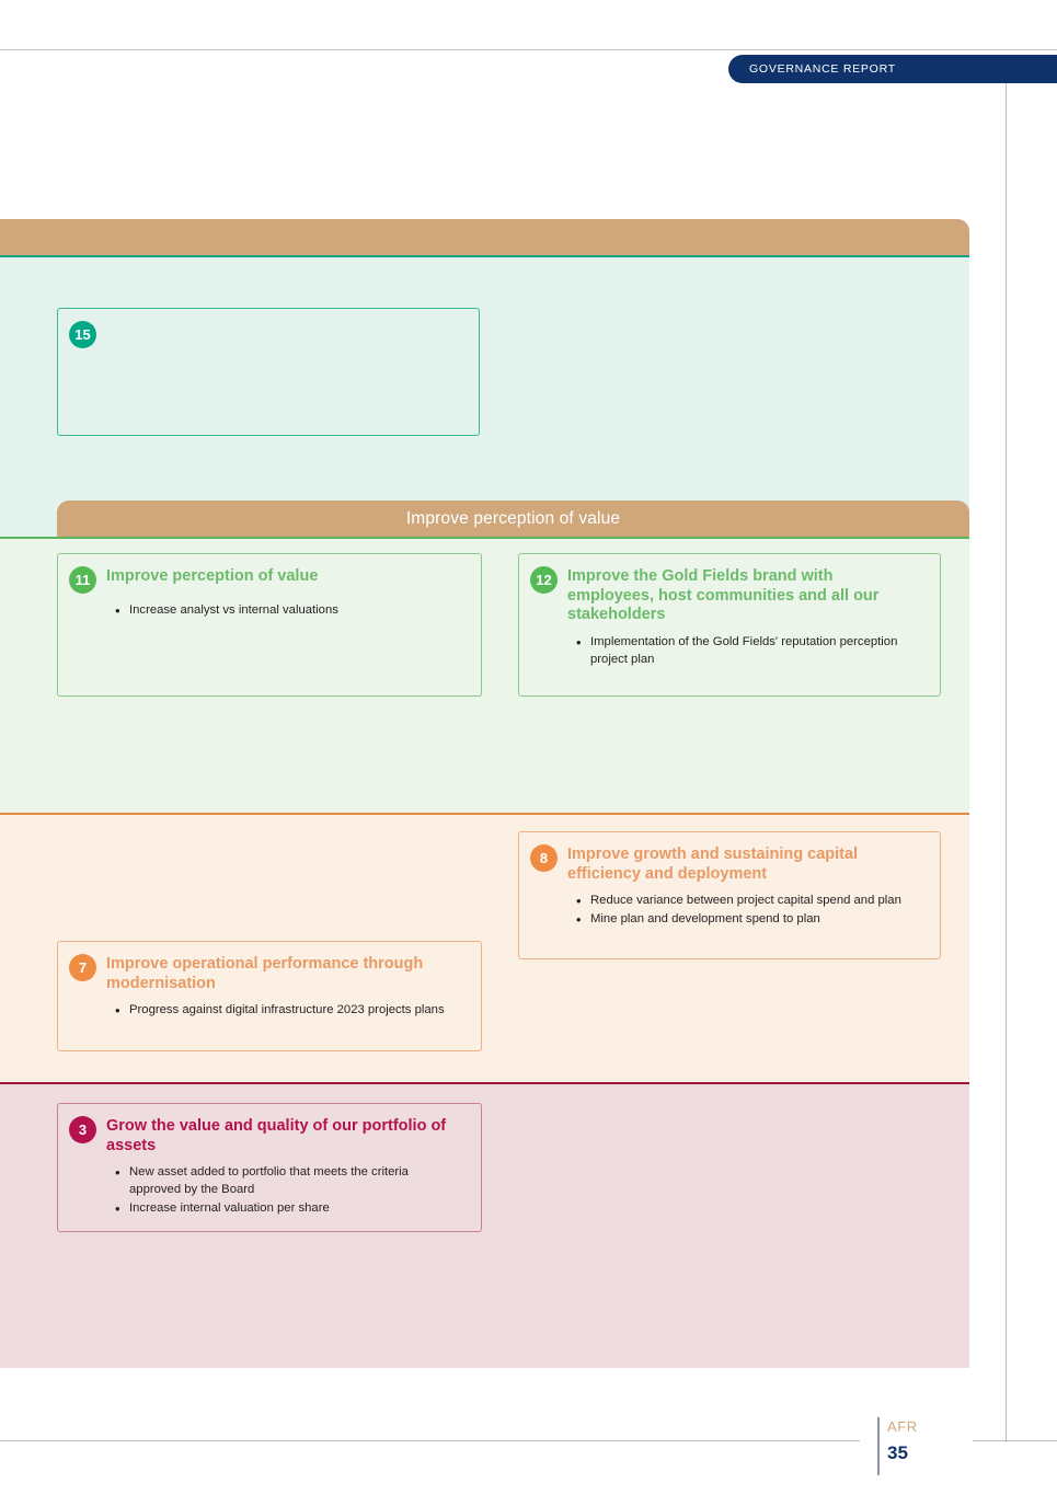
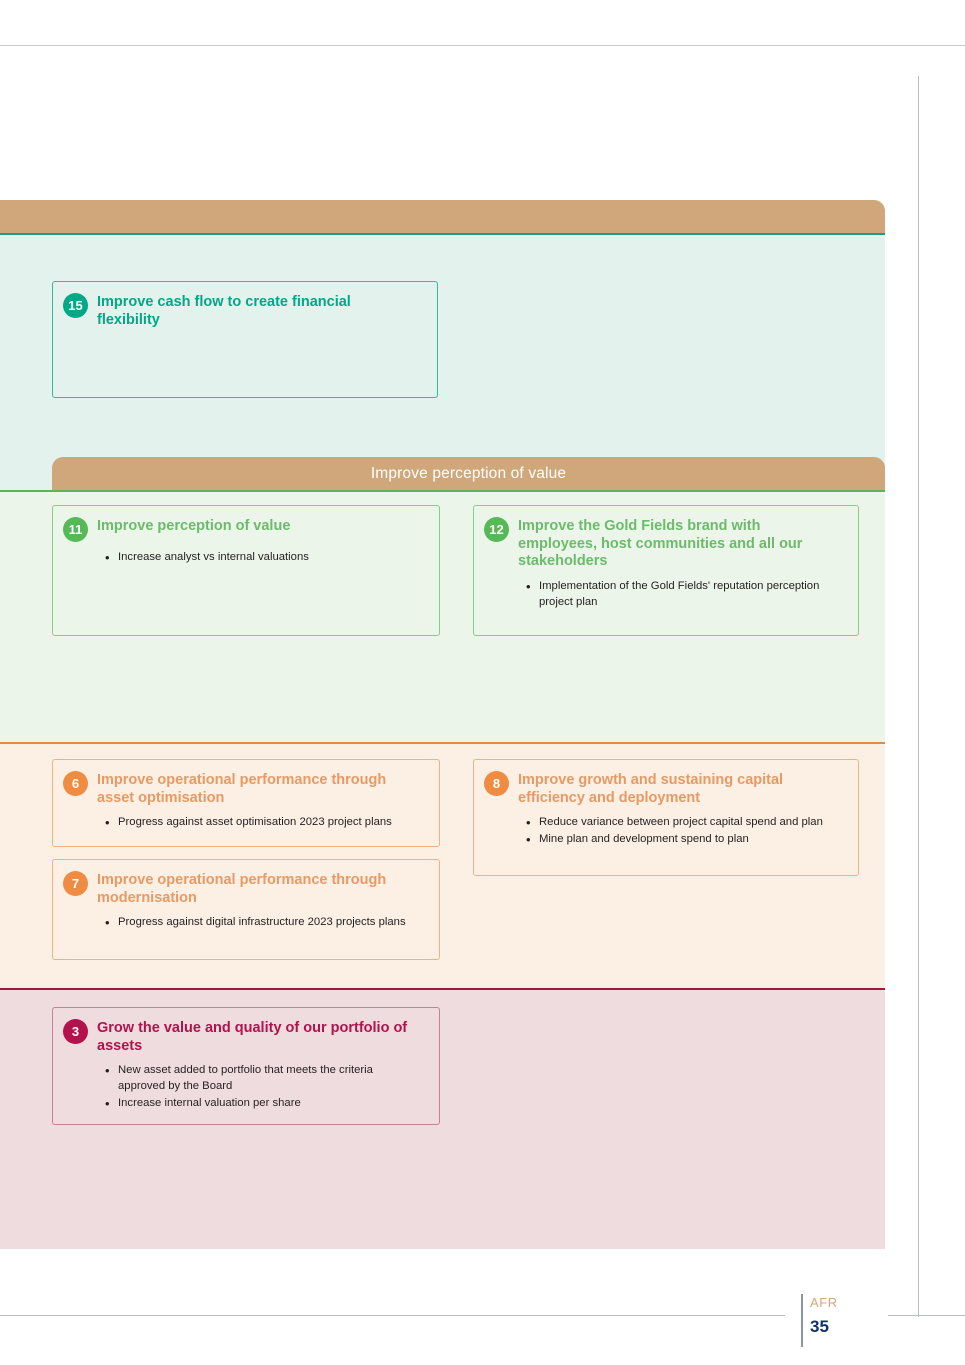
- GOVERNANCE REPORT
  15
+ Improve cash flow to create financial flexibility
  Improve perception of value
  11
  Improve perception of value
  Increase analyst vs internal valuations
  12
  Improve the Gold Fields brand with employees, host communities and all our stakeholders
  Implementation of the Gold Fields' reputation perception project plan
+ 6
+ Improve operational performance through asset optimisation
+ Progress against asset optimisation 2023 project plans
  7
  Improve operational performance through modernisation
  Progress against digital infrastructure 2023 projects plans
  8
  Improve growth and sustaining capital efficiency and deployment
  Reduce variance between project capital spend and plan
  Mine plan and development spend to plan
  3
  Grow the value and quality of our portfolio of assets
  New asset added to portfolio that meets the criteria approved by the Board
  Increase internal valuation per share
  AFR
  35
